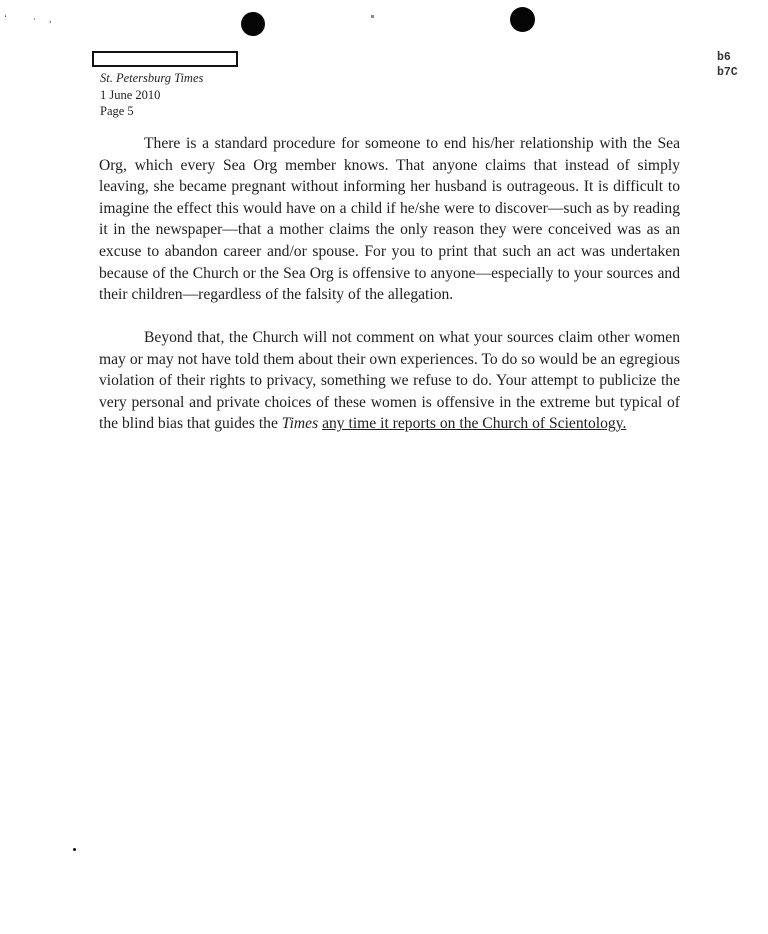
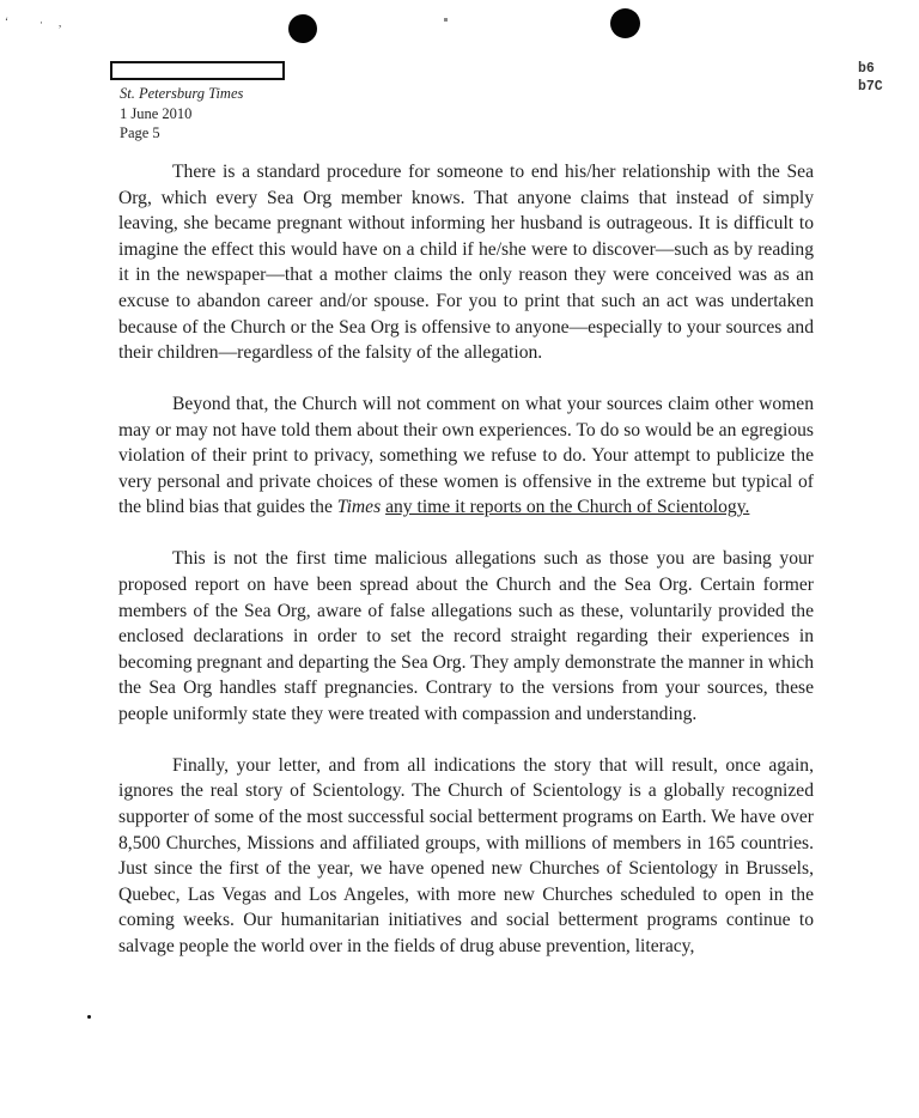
  ‘
  ·
  ,
  St. Petersburg Times
  1 June 2010
  Page 5
  b6
  b7C
  There is a standard procedure for someone to end his/her relationship with the Sea Org, which every Sea Org member knows. That anyone claims that instead of simply leaving, she became pregnant without informing her husband is outrageous. It is difficult to imagine the effect this would have on a child if he/she were to discover—such as by reading it in the newspaper—that a mother claims the only reason they were conceived was as an excuse to abandon career and/or spouse. For you to print that such an act was undertaken because of the Church or the Sea Org is offensive to anyone—especially to your sources and their children—regardless of the falsity of the allegation.
- Beyond that, the Church will not comment on what your sources claim other women may or may not have told them about their own experiences. To do so would be an egregious violation of their rights to privacy, something we refuse to do. Your attempt to publicize the very personal and private choices of these women is offensive in the extreme but typical of the blind bias that guides the Times any time it reports on the Church of Scientology.
+ Beyond that, the Church will not comment on what your sources claim other women may or may not have told them about their own experiences. To do so would be an egregious violation of their print to privacy, something we refuse to do. Your attempt to publicize the very personal and private choices of these women is offensive in the extreme but typical of the blind bias that guides the Times any time it reports on the Church of Scientology.
+ This is not the first time malicious allegations such as those you are basing your proposed report on have been spread about the Church and the Sea Org. Certain former members of the Sea Org, aware of false allegations such as these, voluntarily provided the enclosed declarations in order to set the record straight regarding their experiences in becoming pregnant and departing the Sea Org. They amply demonstrate the manner in which the Sea Org handles staff pregnancies. Contrary to the versions from your sources, these people uniformly state they were treated with compassion and understanding.
+ Finally, your letter, and from all indications the story that will result, once again, ignores the real story of Scientology. The Church of Scientology is a globally recognized supporter of some of the most successful social betterment programs on Earth. We have over 8,500 Churches, Missions and affiliated groups, with millions of members in 165 countries. Just since the first of the year, we have opened new Churches of Scientology in Brussels, Quebec, Las Vegas and Los Angeles, with more new Churches scheduled to open in the coming weeks. Our humanitarian initiatives and social betterment programs continue to salvage people the world over in the fields of drug abuse prevention, literacy,
